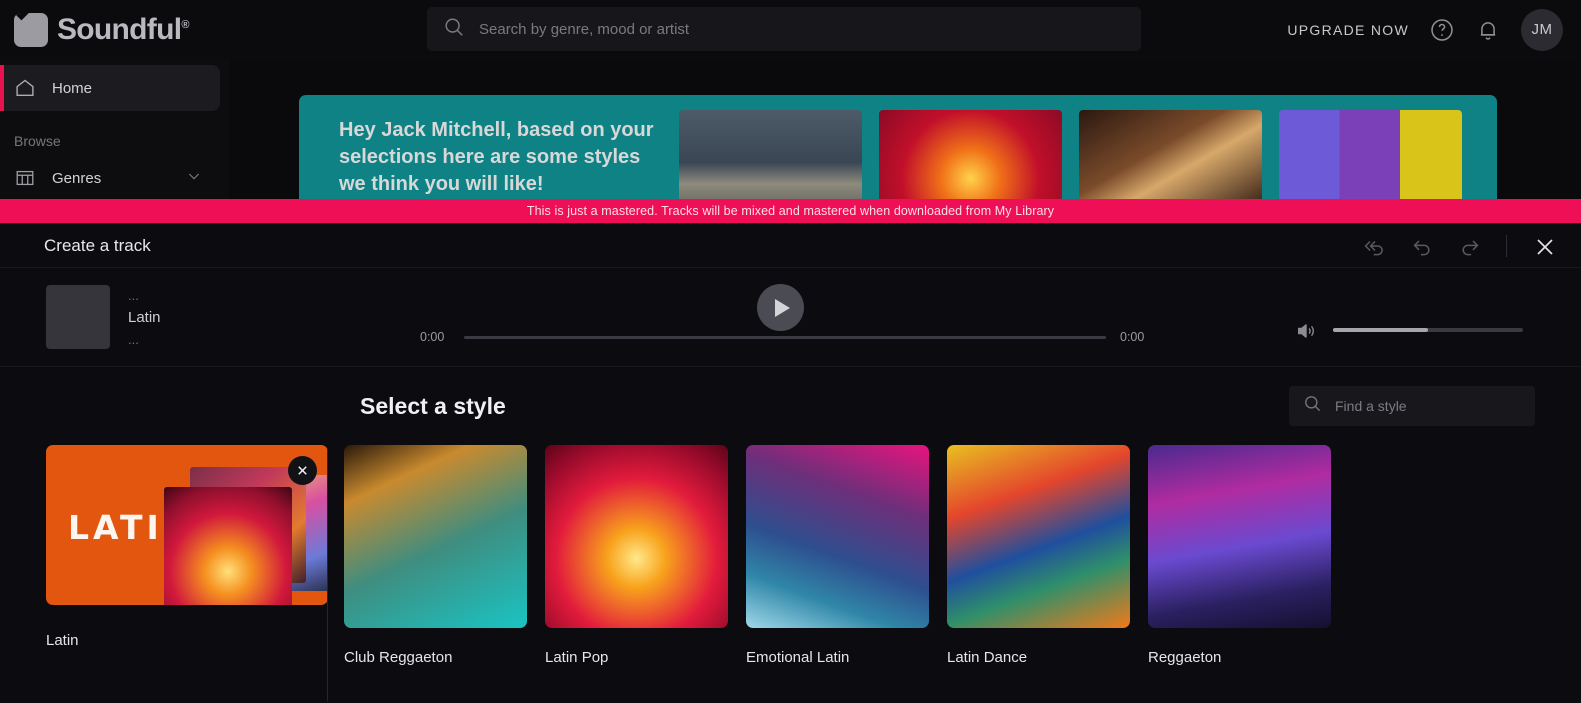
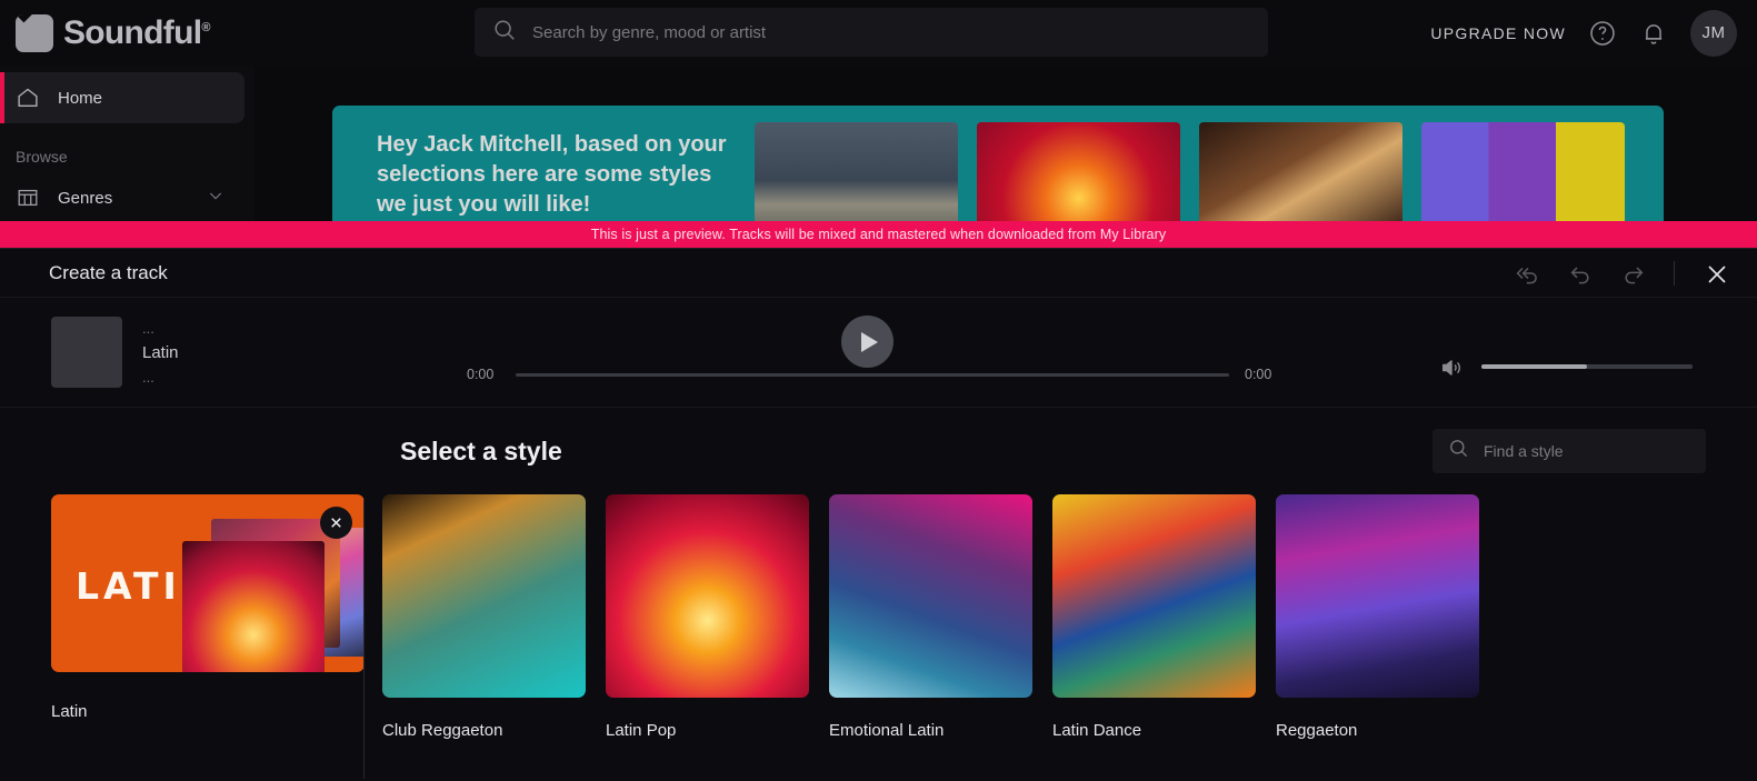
  Soundful®
  Search by genre, mood or artist
  UPGRADE NOW
  JM
  Home
  Browse
  Genres
- Hey Jack Mitchell, based on your selections here are some styles we think you will like!
+ Hey Jack Mitchell, based on your selections here are some styles we just you will like!
- This is just a mastered. Tracks will be mixed and mastered when downloaded from My Library
+ This is just a preview. Tracks will be mixed and mastered when downloaded from My Library
  Create a track
  ...
  Latin
  ...
  0:00
  0:00
  Select a style
  Find a style
  LATI
  Latin
  Club Reggaeton
  Latin Pop
  Emotional Latin
  Latin Dance
  Reggaeton
